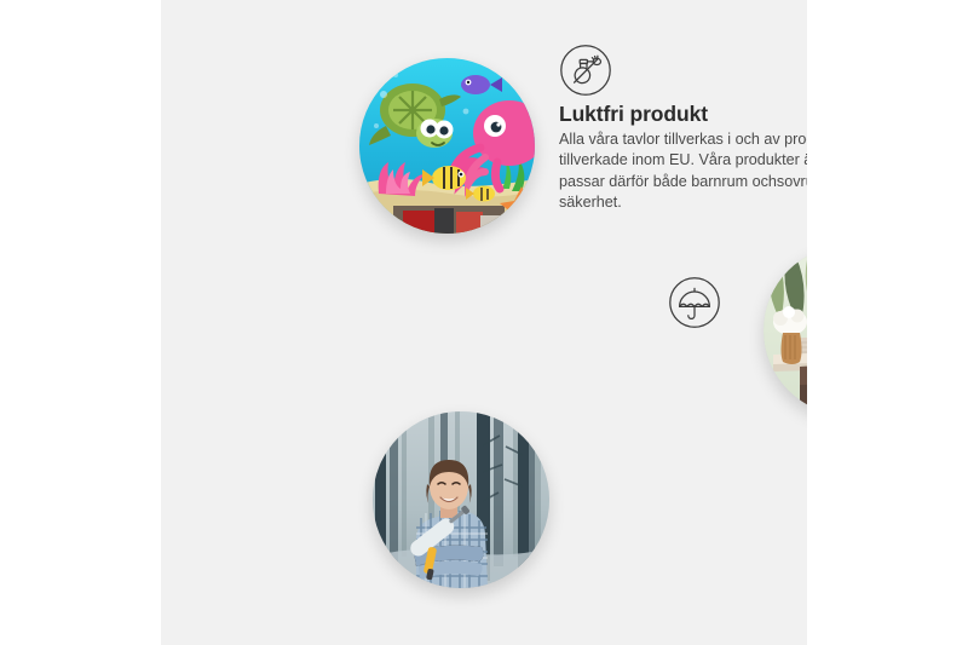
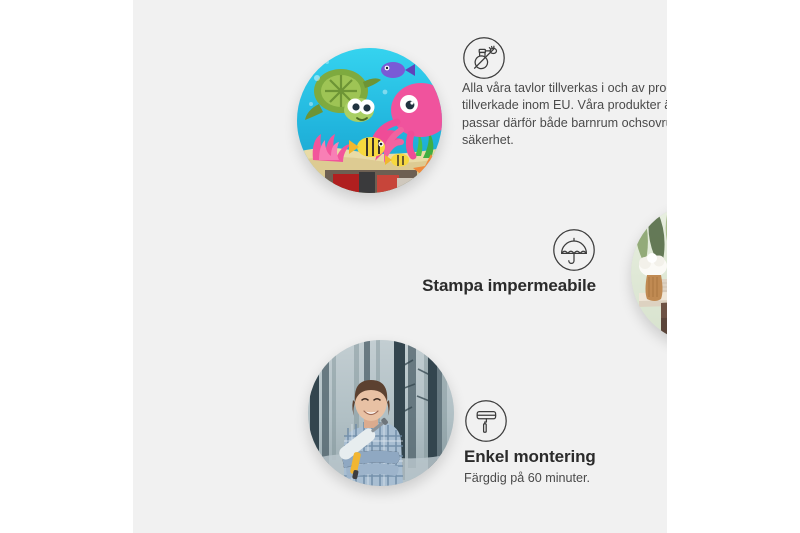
- Luktfri produkt
  Alla våra tavlor tillverkas i och av pro tillverkade inom EU. Våra produkter passar därför både barnrum ochsovr säkerhet.
+ Stampa impermeabile
+ Enkel montering
+ Färgdig på 60 minuter.
